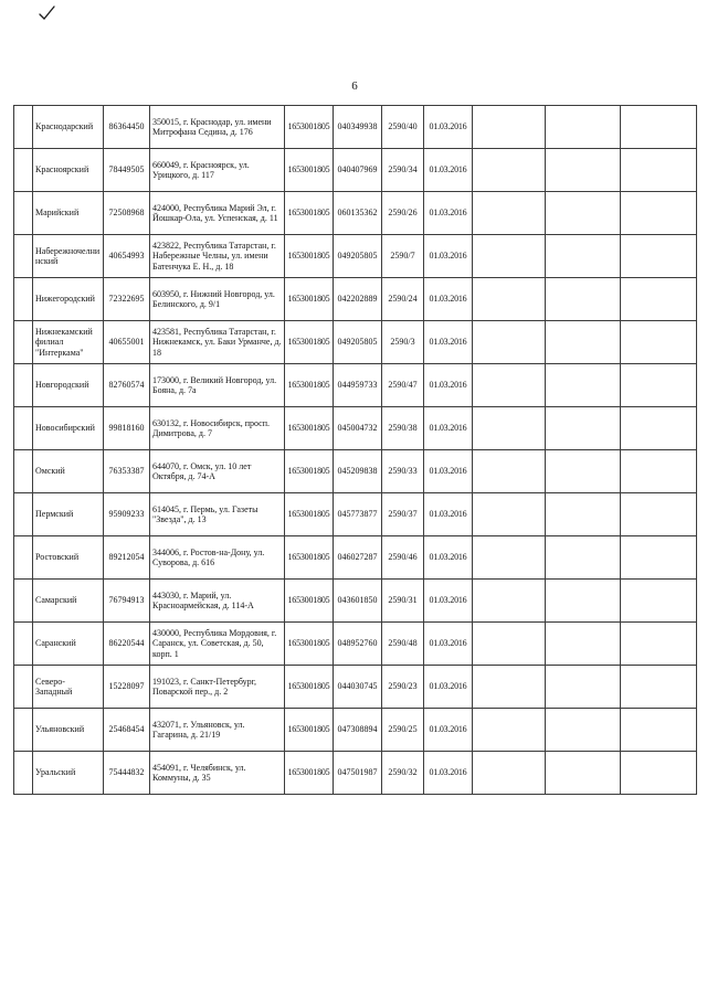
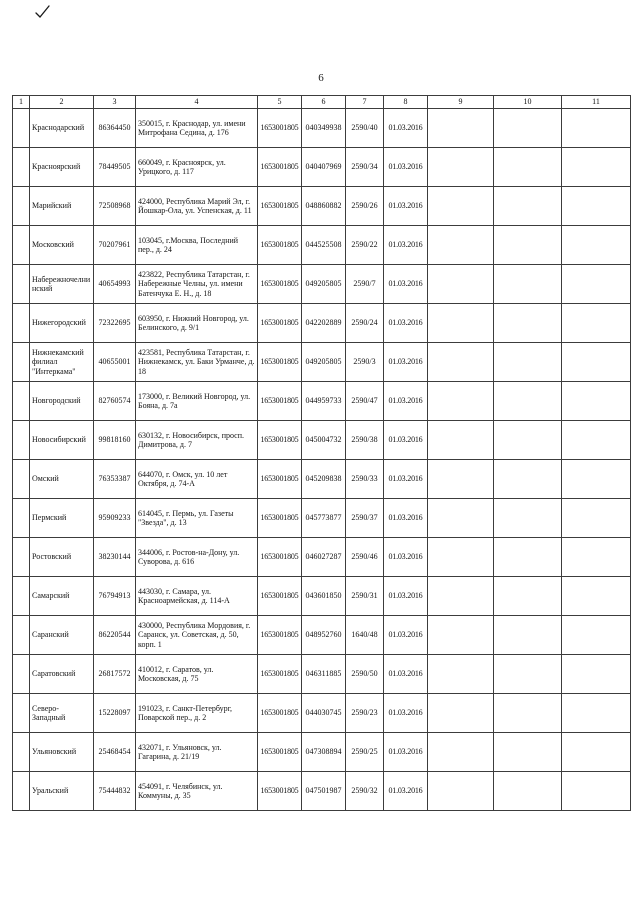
  6
+ 1	2	3	4	5	6	7	8	9	10	11
  	Краснодарский	86364450	350015, г. Краснодар, ул. имени Митрофана Седина, д. 176	1653001805	040349938	2590/40	01.03.2016
  	Красноярский	78449505	660049, г. Красноярск, ул. Урицкого, д. 117	1653001805	040407969	2590/34	01.03.2016
- 	Марийский	72508968	424000, Республика Марий Эл, г. Йошкар-Ола, ул. Успенская, д. 11	1653001805	060135362	2590/26	01.03.2016
+ 	Марийский	72508968	424000, Республика Марий Эл, г. Йошкар-Ола, ул. Успенская, д. 11	1653001805	048860882	2590/26	01.03.2016
+ 	Московский	70207961	103045, г.Москва, Последний пер., д. 24	1653001805	044525508	2590/22	01.03.2016
  	Набережночелнинский	40654993	423822, Республика Татарстан, г. Набережные Челны, ул. имени Батенчука Е. Н., д. 18	1653001805	049205805	2590/7	01.03.2016
  	Нижегородский	72322695	603950, г. Нижний Новгород, ул. Белинского, д. 9/1	1653001805	042202889	2590/24	01.03.2016
  	Нижнекамский филиал "Интеркама"	40655001	423581, Республика Татарстан, г. Нижнекамск, ул. Баки Урманче, д. 18	1653001805	049205805	2590/3	01.03.2016
  	Новгородский	82760574	173000, г. Великий Новгород, ул. Бояна, д. 7а	1653001805	044959733	2590/47	01.03.2016
  	Новосибирский	99818160	630132, г. Новосибирск, просп. Димитрова, д. 7	1653001805	045004732	2590/38	01.03.2016
  	Омский	76353387	644070, г. Омск, ул. 10 лет Октября, д. 74-А	1653001805	045209838	2590/33	01.03.2016
  	Пермский	95909233	614045, г. Пермь, ул. Газеты "Звезда", д. 13	1653001805	045773877	2590/37	01.03.2016
- 	Ростовский	89212054	344006, г. Ростов-на-Дону, ул. Суворова, д. 616	1653001805	046027287	2590/46	01.03.2016
+ 	Ростовский	38230144	344006, г. Ростов-на-Дону, ул. Суворова, д. 616	1653001805	046027287	2590/46	01.03.2016
- 	Самарский	76794913	443030, г. Марий, ул. Красноармейская, д. 114-А	1653001805	043601850	2590/31	01.03.2016
+ 	Самарский	76794913	443030, г. Самара, ул. Красноармейская, д. 114-А	1653001805	043601850	2590/31	01.03.2016
- 	Саранский	86220544	430000, Республика Мордовия, г. Саранск, ул. Советская, д. 50, корп. 1	1653001805	048952760	2590/48	01.03.2016
+ 	Саранский	86220544	430000, Республика Мордовия, г. Саранск, ул. Советская, д. 50, корп. 1	1653001805	048952760	1640/48	01.03.2016
+ 	Саратовский	26817572	410012, г. Саратов, ул. Московская, д. 75	1653001805	046311885	2590/50	01.03.2016
  	Северо-Западный	15228097	191023, г. Санкт-Петербург, Поварской пер., д. 2	1653001805	044030745	2590/23	01.03.2016
  	Ульяновский	25468454	432071, г. Ульяновск, ул. Гагарина, д. 21/19	1653001805	047308894	2590/25	01.03.2016
  	Уральский	75444832	454091, г. Челябинск, ул. Коммуны, д. 35	1653001805	047501987	2590/32	01.03.2016
